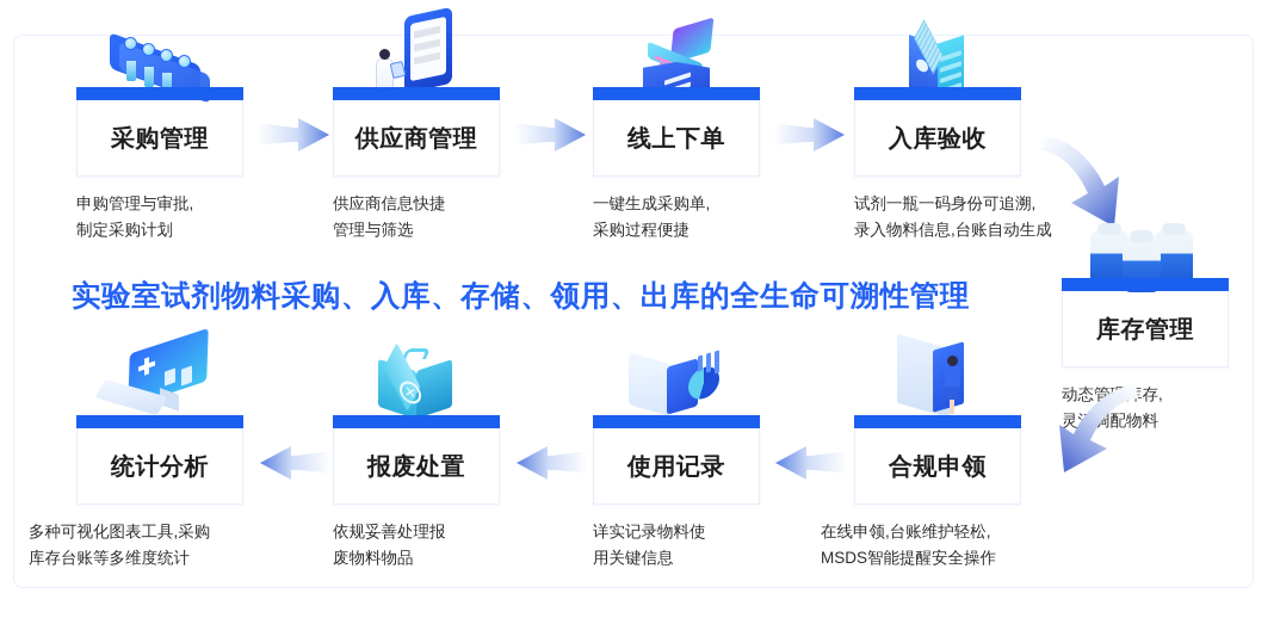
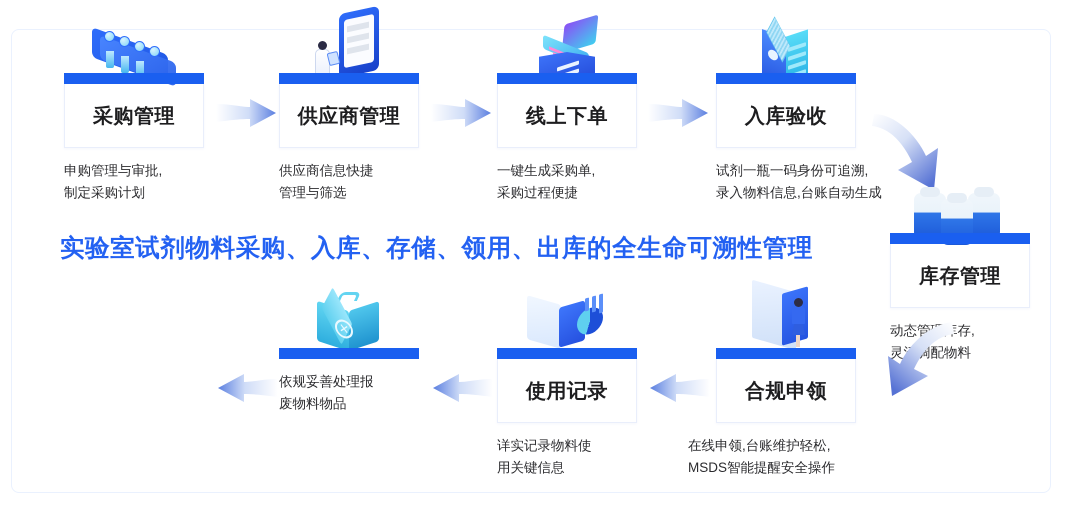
  采购管理
  申购管理与审批,
  制定采购计划
  供应商管理
  供应商信息快捷
  管理与筛选
  线上下单
  一键生成采购单,
  采购过程便捷
  入库验收
  试剂一瓶一码身份可追溯,
  录入物料信息,台账自动生成
  实验室试剂物料采购、入库、存储、领用、出库的全生命可溯性管理
  库存管理
  动态管存,
- 统计分析
- 多种可视化图表工具,采购
- 库存台账等多维度统计
- 报废处置
  依规妥善处理报
  废物料物品
  使用记录
  详实记录物料使
  用关键信息
  合规申领
  在线申领,台账维护轻松,
  MSDS智能提醒安全操作
